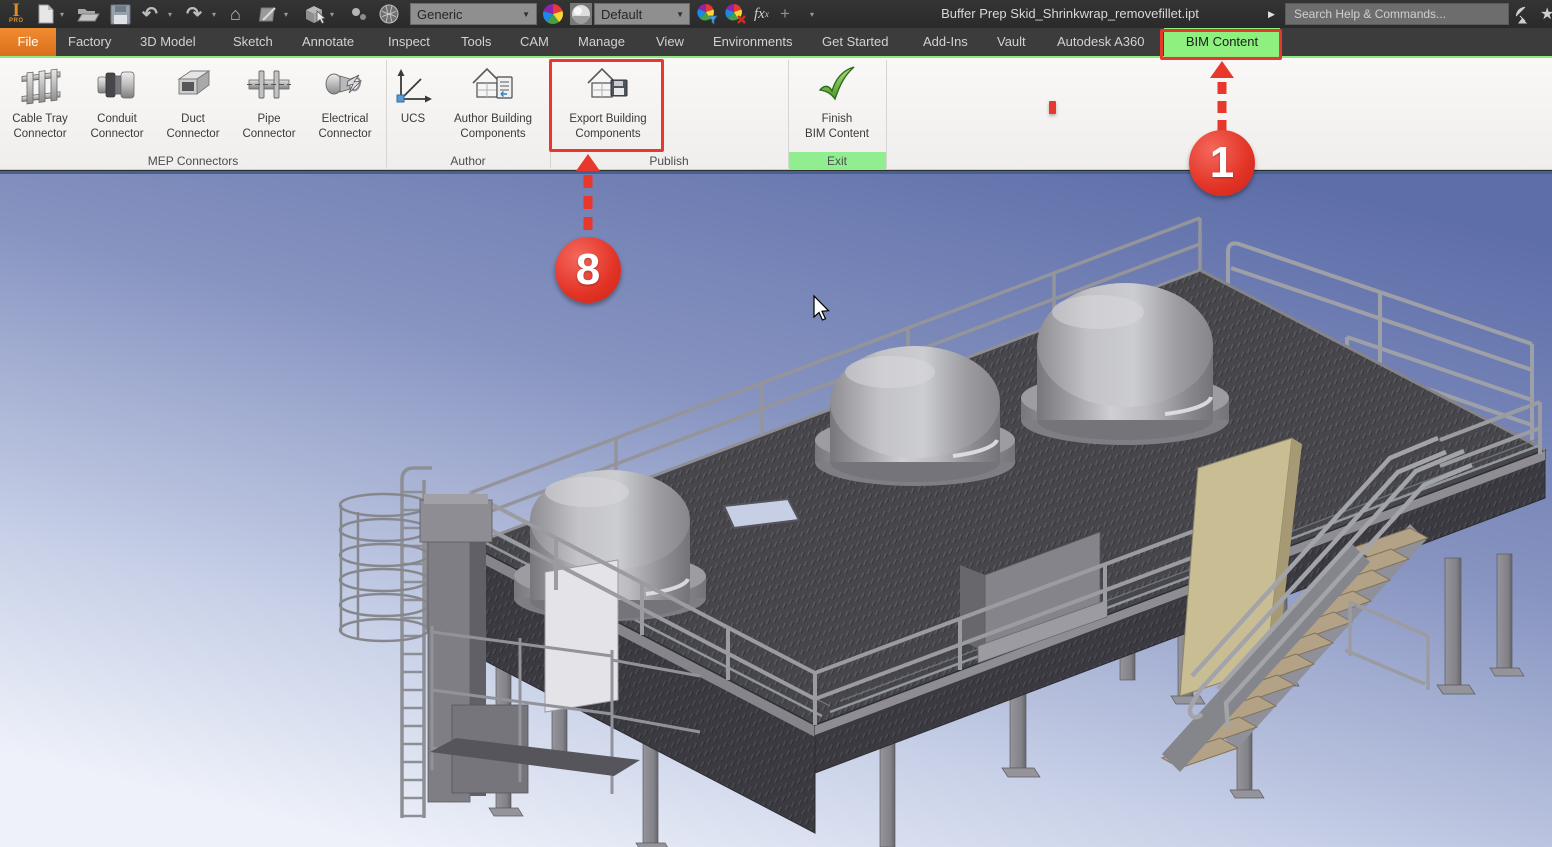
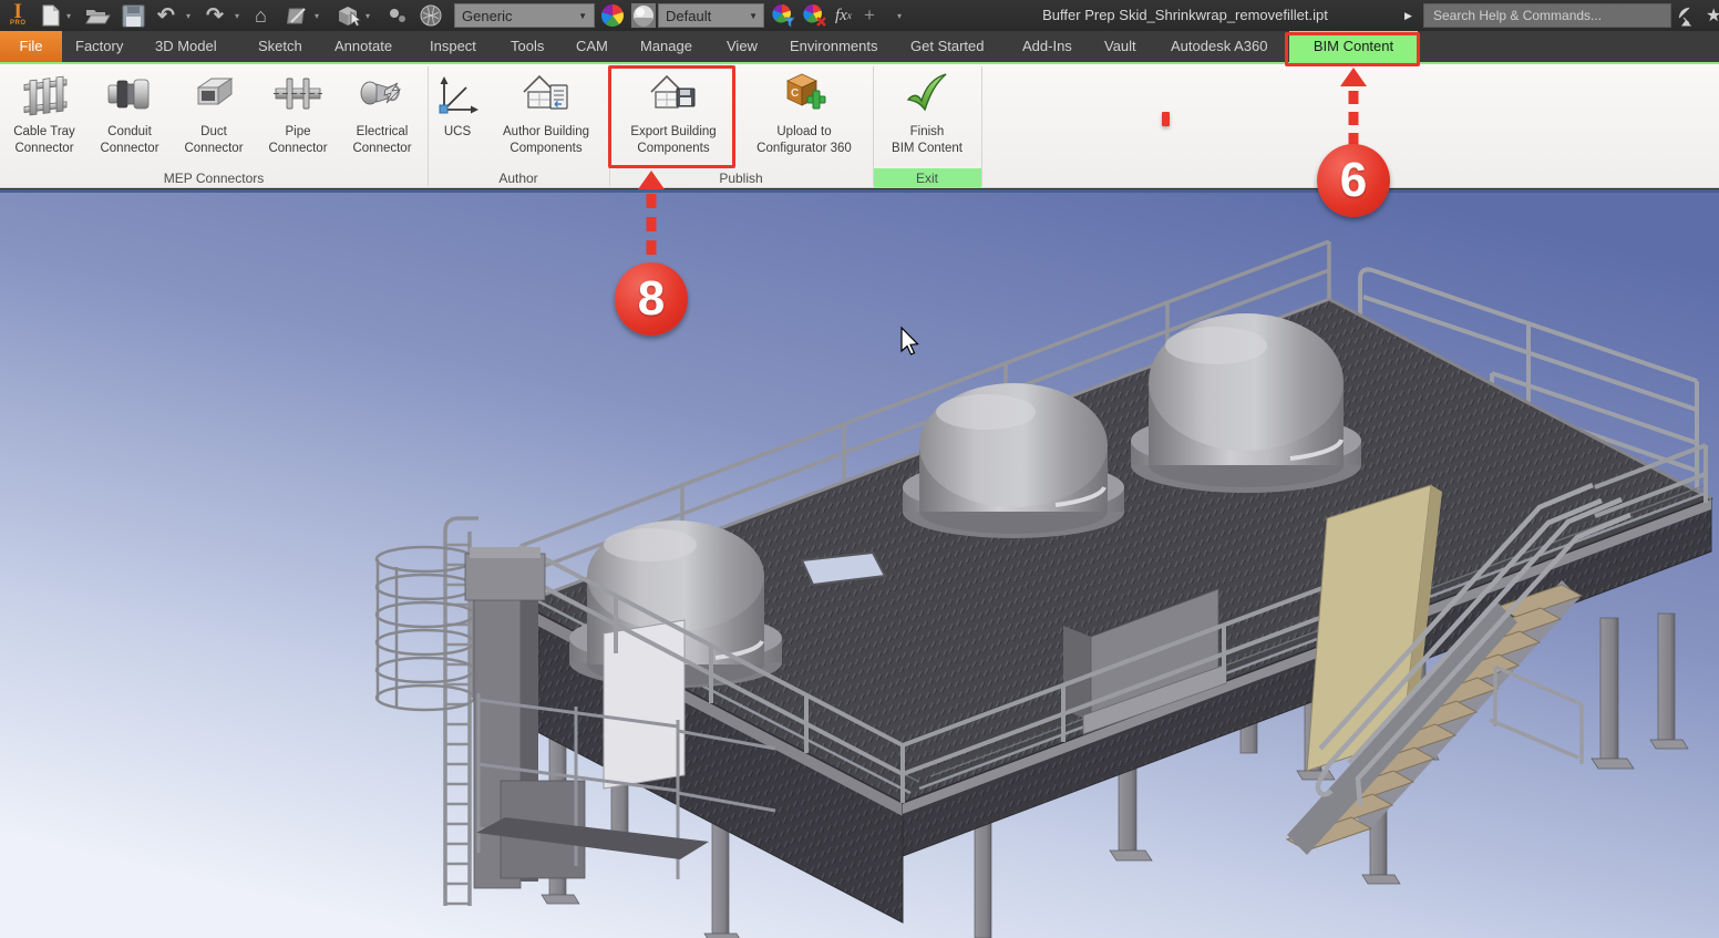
  I
  ▾
  ↶
  ▾
  ↷
  ▾
  ⌂
  ▾
  ▾
  Generic
  ▼
  Default
  ▼
  fx
  x
  +
  ▾
  Buffer Prep Skid_Shrinkwrap_removefillet.ipt
  ▶
  Search Help & Commands...
  ★
  File
  Factory
  3D Model
  Sketch
  Annotate
  Inspect
  Tools
  CAM
  Manage
  View
  Environments
  Get Started
  Add-Ins
  Vault
  Autodesk A360
  BIM Content
  Cable Tray
  Connector
  Conduit
  Connector
  Duct
  Connector
  Pipe
  Connector
  Electrical
  Connector
  UCS
  Author Building
  Components
  Export Building
  Components
+ C
+ Upload to
+ Configurator 360
  Finish
  BIM Content
  MEP Connectors
  Author
  Publish
  Exit
- 1
+ 6
  8
